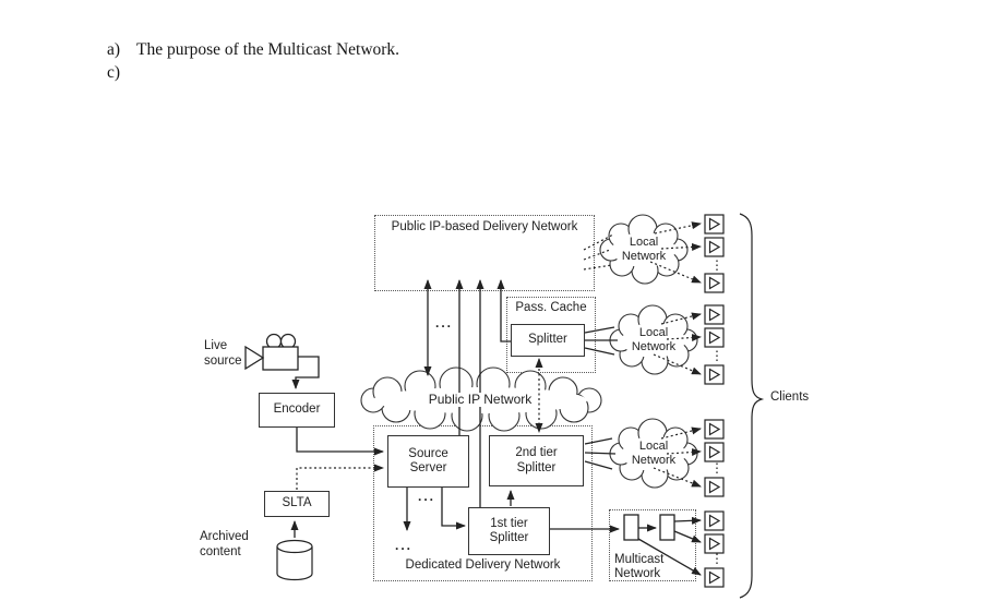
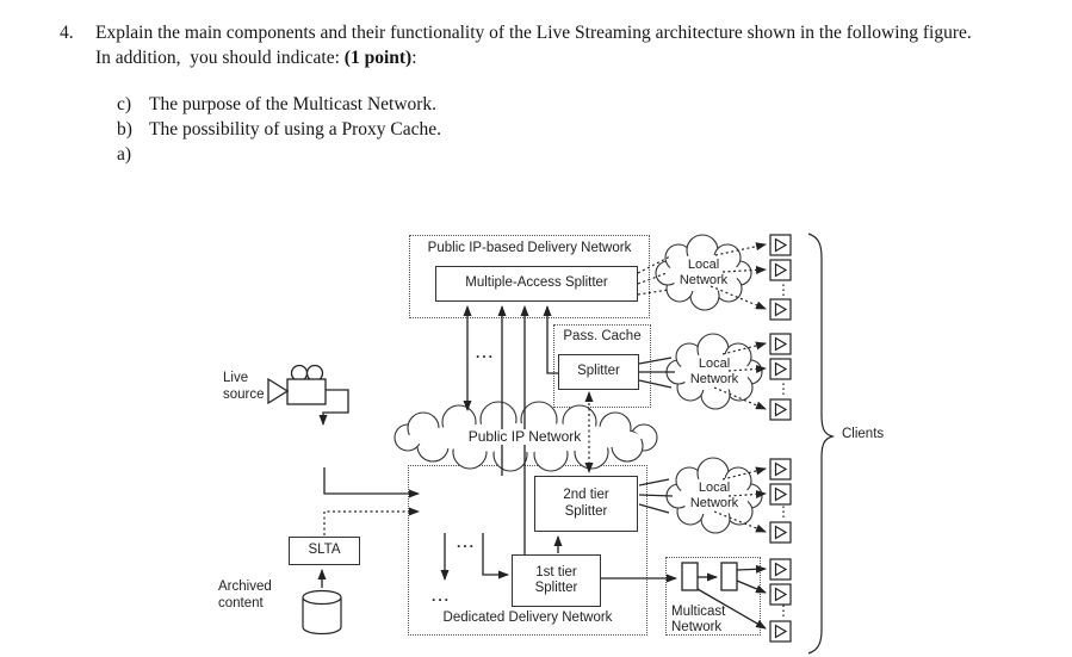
+ 4.
+ Explain the main components and their functionality of the Live Streaming architecture shown in the following figure.
+ In addition, you should indicate: (1 point):
- a)
+ c)
  The purpose of the Multicast Network.
+ b)
+ The possibility of using a Proxy Cache.
- c)
+ a)
  Public IP-based Delivery Network
  Pass. Cache
  Dedicated Delivery Network
  Multicast
  Network
+ Multiple-Access Splitter
  Splitter
- Encoder
- Source
- Server
  2nd tier
  Splitter
  1st tier
  Splitter
  SLTA
  Live
  source
  Archived
  content
  Clients
  ...
  ...
  ...
  ⋮
  ⋮
  ⋮
  ⋮
  Public IP Network
  Local
  Network
  Local
  Network
  Local
  Network
